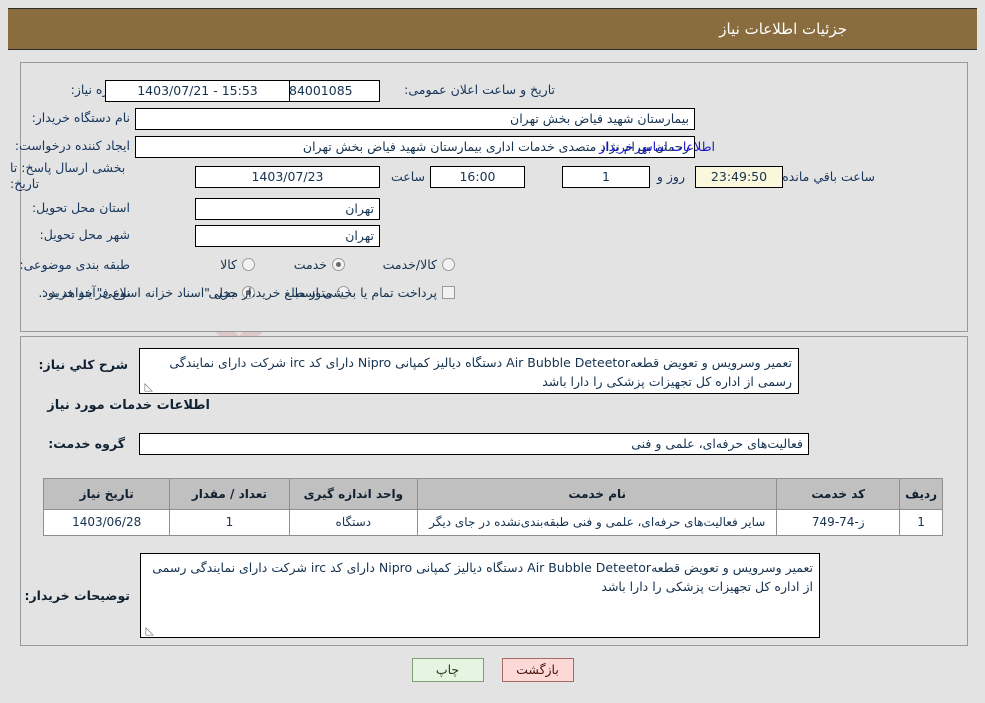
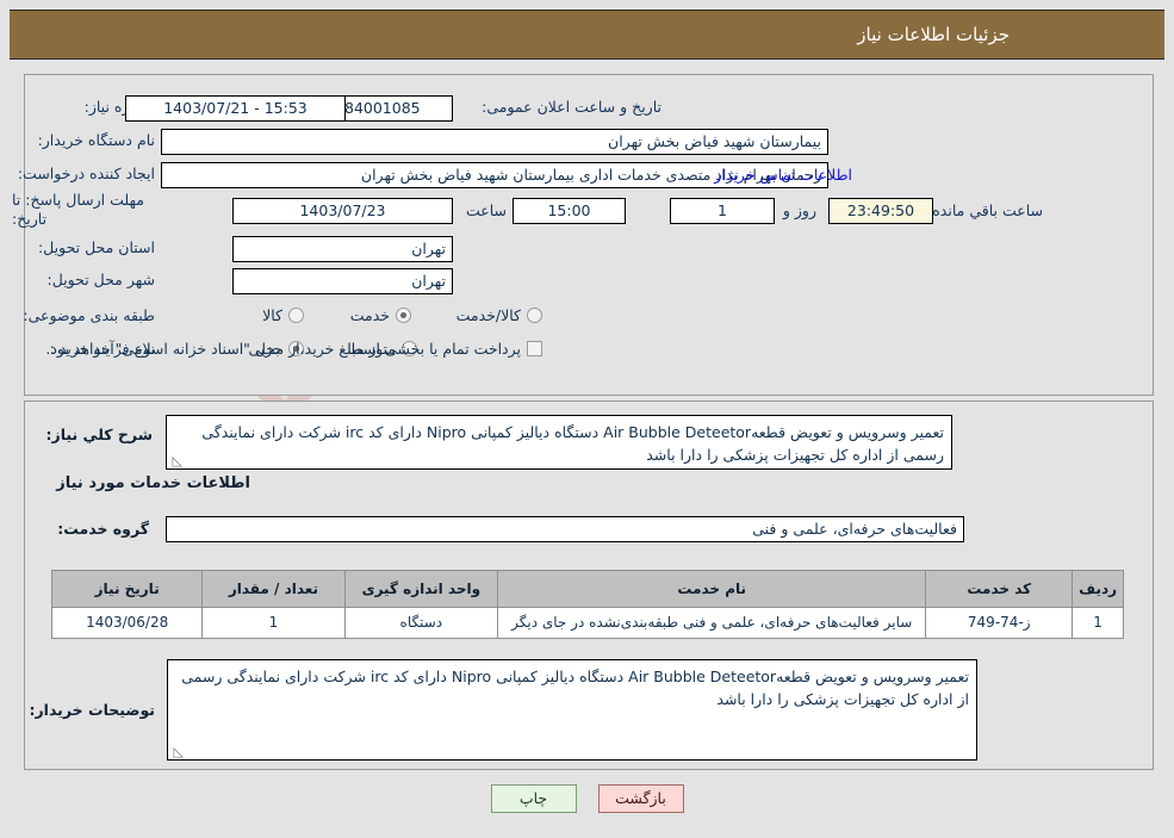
  جزئیات اطلاعات نیاز
  تاریخ و ساعت اعلان عمومی:
  15:53 - 1403/07/21
  نام دستگاه خریدار:
  بیمارستان شهید فیاض بخش تهران
  ایجاد کننده درخواست:
  رحمان بهرام نژاد متصدی خدمات اداری بیمارستان شهید فیاض بخش تهران
  اطلاعات تماس خریدار
- بخشی ارسال پاسخ: تا تاریخ:
+ مهلت ارسال پاسخ: تا تاریخ:
  1403/07/23
  ساعت
- 16:00
+ 15:00
  1
  روز و
  23:49:50
  ساعت باقي مانده
  استان محل تحویل:
  تهران
  شهر محل تحویل:
  تهران
  طبقه بندی موضوعی:
  کالا
  خدمت
  کالا/خدمت
  نوع فرآیند خرید :
  جزیی
  متوسط
  پرداخت تمام یا بخشی از مبلغ خرید،از محل "اسناد خزانه اسلامی" خواهد بود.
  شرح کلي نیاز:
  تعمیر وسرویس و تعویض قطعهAir Bubble Deteetor دستگاه دیالیز کمپانی Nipro دارای کد irc شرکت دارای نمایندگی رسمی از اداره کل تجهیزات پزشکی را دارا باشد
  ◺
  اطلاعات خدمات مورد نیاز
  گروه خدمت:
  فعالیت‌های حرفه‌ای، علمی و فنی
  ردیف	کد خدمت	نام خدمت	واحد اندازه گیری	تعداد / مقدار	تاریخ نیاز
  1	ز-74-749	سایر فعالیت‌های حرفه‌ای، علمی و فنی طبقه‌بندی‌نشده در جای دیگر	دستگاه	1	1403/06/28
  توضیحات خریدار:
  تعمیر وسرویس و تعویض قطعهAir Bubble Deteetor دستگاه دیالیز کمپانی Nipro دارای کد irc شرکت دارای نمایندگی رسمی از اداره کل تجهیزات پزشکی را دارا باشد
  ◺
  بازگشت
  چاپ
